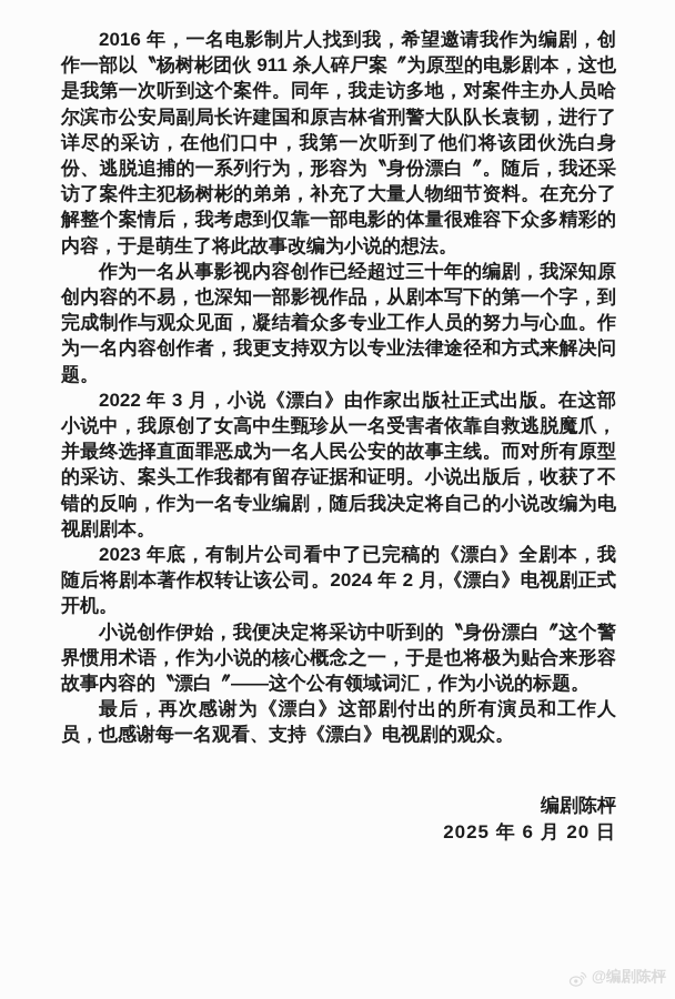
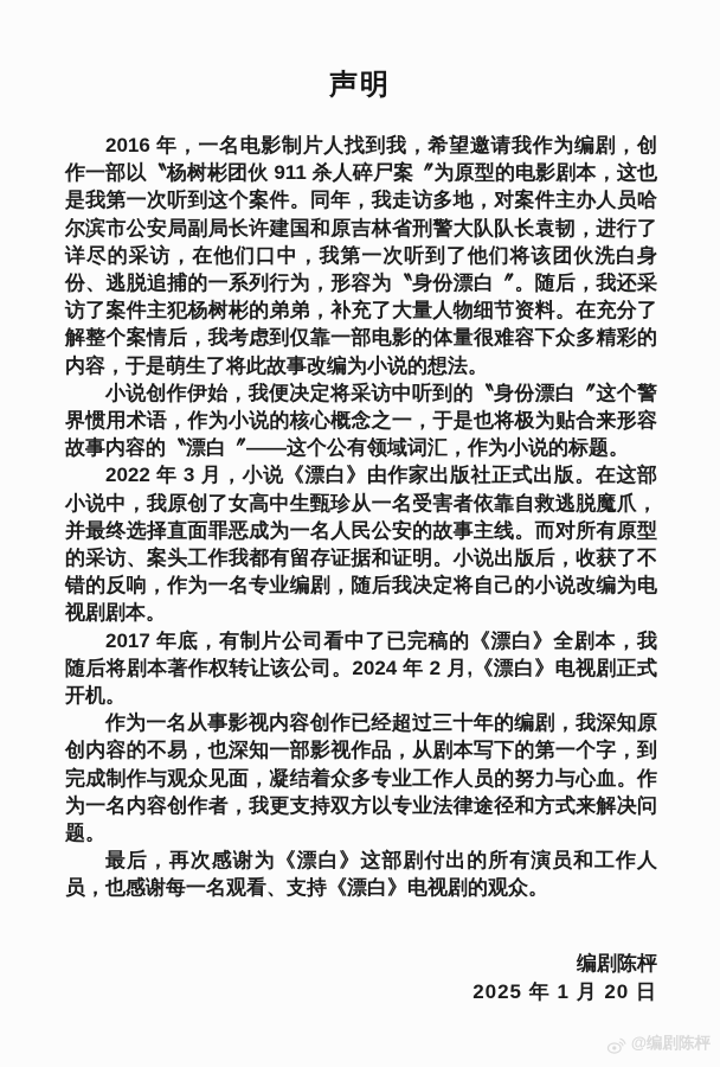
+ 声明
  2016 年，一名电影制片人找到我，希望邀请我作为编剧，创作一部以〝杨树彬团伙 911 杀人碎尸案〞为原型的电影剧本，这也是我第一次听到这个案件。同年，我走访多地，对案件主办人员哈尔滨市公安局副局长许建国和原吉林省刑警大队队长袁韧，进行了详尽的采访，在他们口中，我第一次听到了他们将该团伙洗白身份、逃脱追捕的一系列行为，形容为〝身份漂白〞。随后，我还采访了案件主犯杨树彬的弟弟，补充了大量人物细节资料。在充分了解整个案情后，我考虑到仅靠一部电影的体量很难容下众多精彩的内容，于是萌生了将此故事改编为小说的想法。
- 作为一名从事影视内容创作已经超过三十年的编剧，我深知原创内容的不易，也深知一部影视作品，从剧本写下的第一个字，到完成制作与观众见面，凝结着众多专业工作人员的努力与心血。作为一名内容创作者，我更支持双方以专业法律途径和方式来解决问题。
+ 小说创作伊始，我便决定将采访中听到的〝身份漂白〞这个警界惯用术语，作为小说的核心概念之一，于是也将极为贴合来形容故事内容的〝漂白〞——这个公有领域词汇，作为小说的标题。
  2022 年 3 月，小说《漂白》由作家出版社正式出版。在这部小说中，我原创了女高中生甄珍从一名受害者依靠自救逃脱魔爪，并最终选择直面罪恶成为一名人民公安的故事主线。而对所有原型的采访、案头工作我都有留存证据和证明。小说出版后，收获了不错的反响，作为一名专业编剧，随后我决定将自己的小说改编为电视剧剧本。
- 2023 年底，有制片公司看中了已完稿的《漂白》全剧本，我随后将剧本著作权转让该公司。2024 年 2 月,《漂白》电视剧正式开机。
+ 2017 年底，有制片公司看中了已完稿的《漂白》全剧本，我随后将剧本著作权转让该公司。2024 年 2 月,《漂白》电视剧正式开机。
- 小说创作伊始，我便决定将采访中听到的〝身份漂白〞这个警界惯用术语，作为小说的核心概念之一，于是也将极为贴合来形容故事内容的〝漂白〞——这个公有领域词汇，作为小说的标题。
+ 作为一名从事影视内容创作已经超过三十年的编剧，我深知原创内容的不易，也深知一部影视作品，从剧本写下的第一个字，到完成制作与观众见面，凝结着众多专业工作人员的努力与心血。作为一名内容创作者，我更支持双方以专业法律途径和方式来解决问题。
  最后，再次感谢为《漂白》这部剧付出的所有演员和工作人员，也感谢每一名观看、支持《漂白》电视剧的观众。
  编剧陈枰
- 2025 年 6 月 20 日
+ 2025 年 1 月 20 日
  @编剧陈枰
